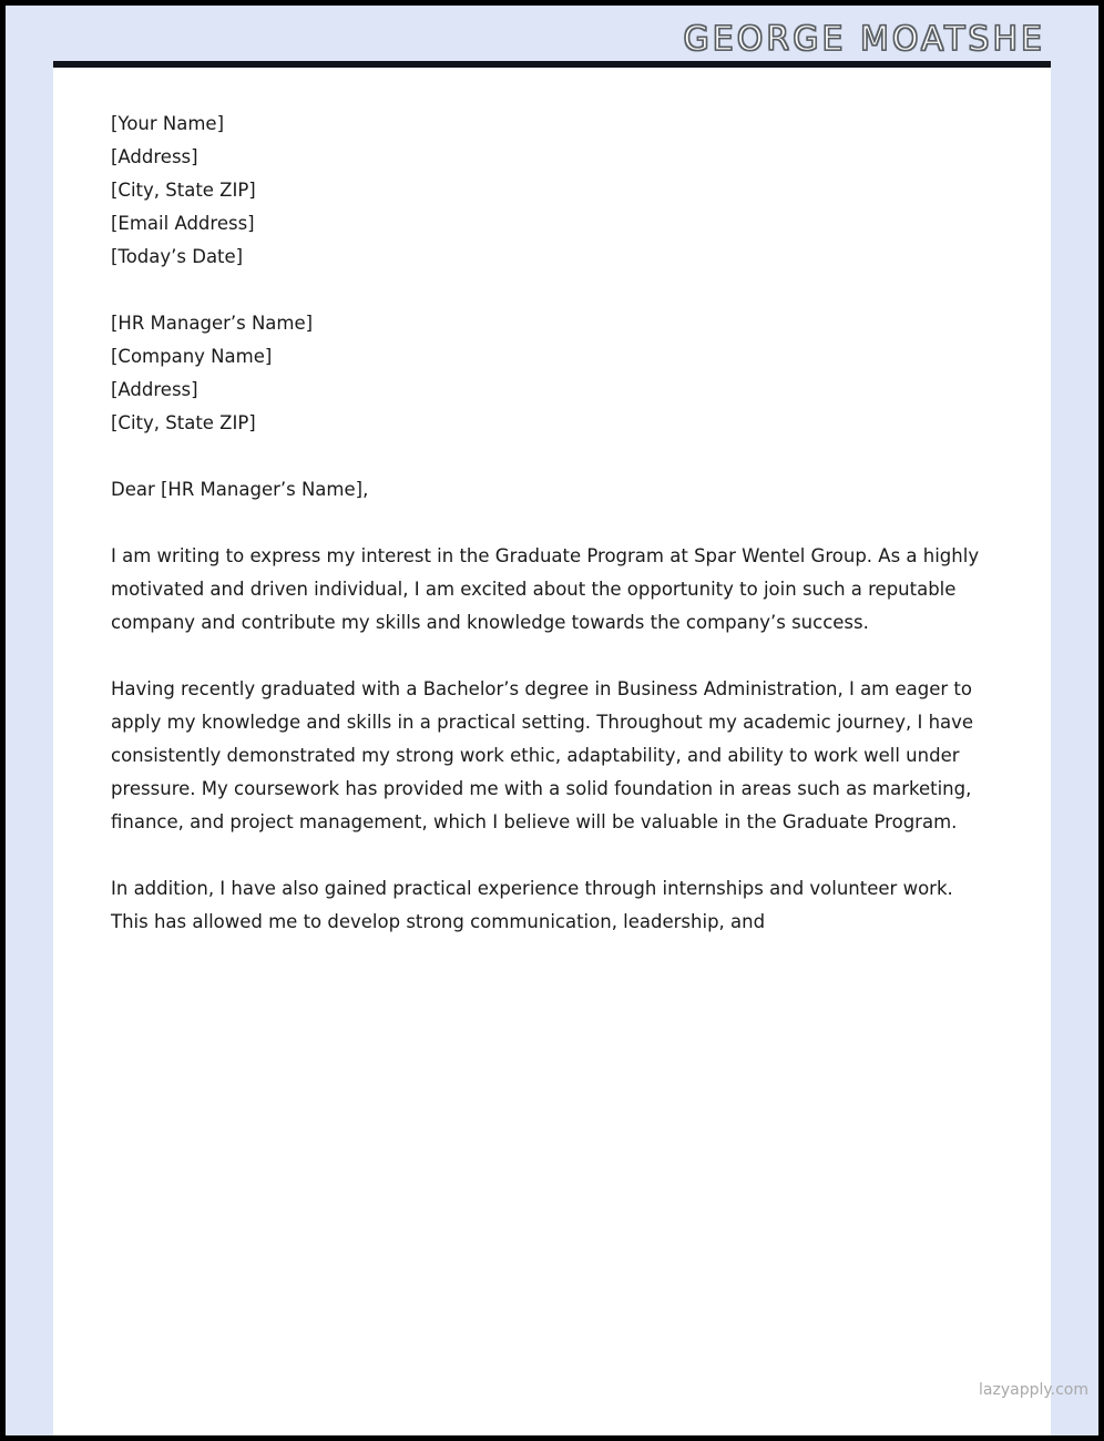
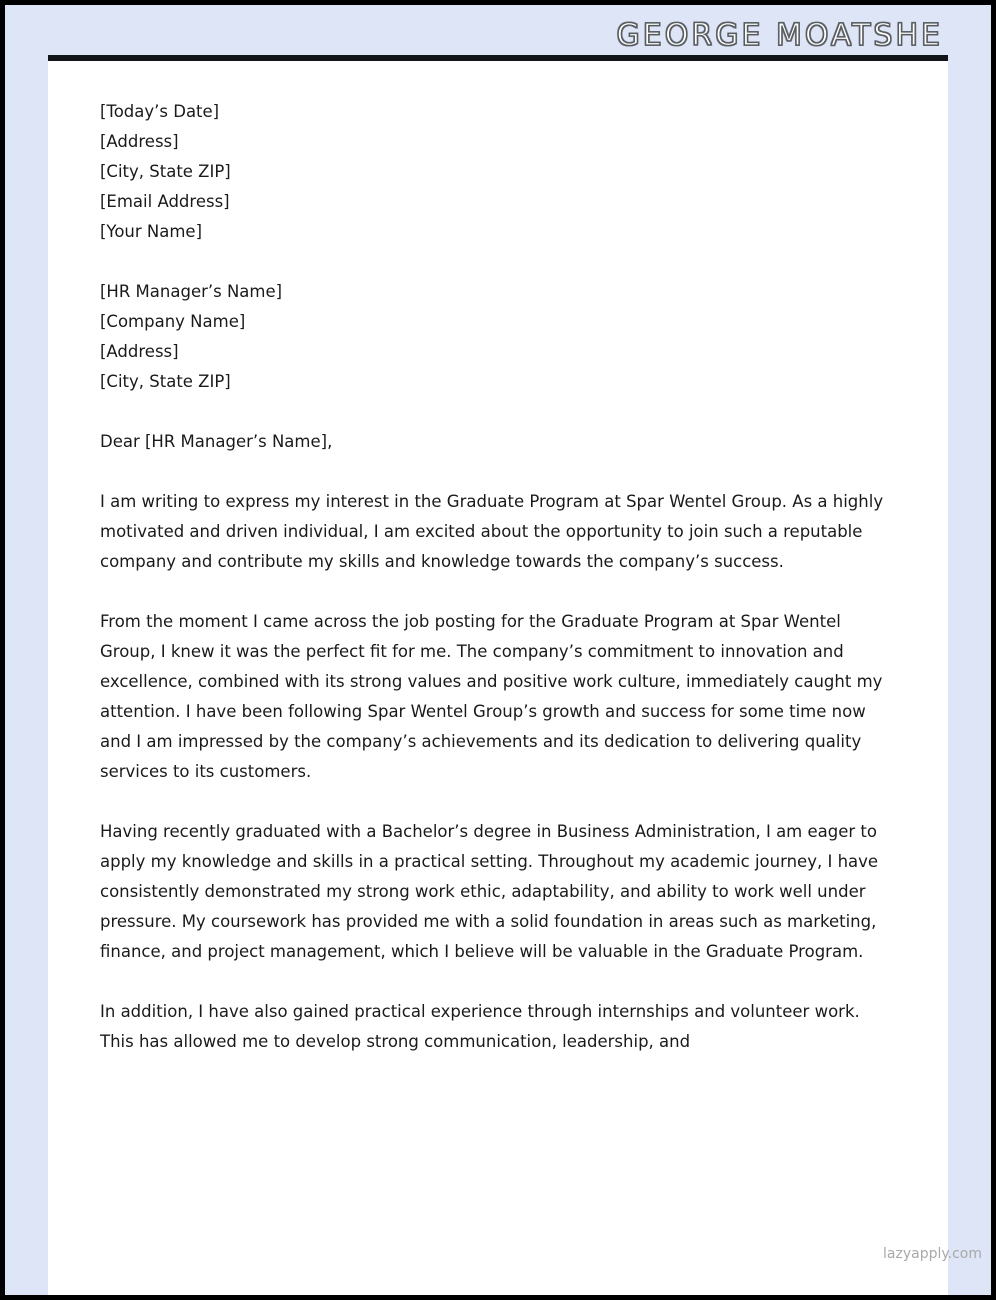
  GEORGE MOATSHE
- [Your Name]
+ [Today’s Date]
  [Address]
  [City, State ZIP]
  [Email Address]
- [Today’s Date]
+ [Your Name]
  [HR Manager’s Name]
  [Company Name]
  [Address]
  [City, State ZIP]
  Dear [HR Manager’s Name],
  I am writing to express my interest in the Graduate Program at Spar Wentel Group. As a highly motivated and driven individual, I am excited about the opportunity to join such a reputable company and contribute my skills and knowledge towards the company’s success.
+ From the moment I came across the job posting for the Graduate Program at Spar Wentel Group, I knew it was the perfect fit for me. The company’s commitment to innovation and excellence, combined with its strong values and positive work culture, immediately caught my attention. I have been following Spar Wentel Group’s growth and success for some time now and I am impressed by the company’s achievements and its dedication to delivering quality services to its customers.
  Having recently graduated with a Bachelor’s degree in Business Administration, I am eager to apply my knowledge and skills in a practical setting. Throughout my academic journey, I have consistently demonstrated my strong work ethic, adaptability, and ability to work well under pressure. My coursework has provided me with a solid foundation in areas such as marketing, finance, and project management, which I believe will be valuable in the Graduate Program.
  In addition, I have also gained practical experience through internships and volunteer work. This has allowed me to develop strong communication, leadership, and
  lazyapply.com
